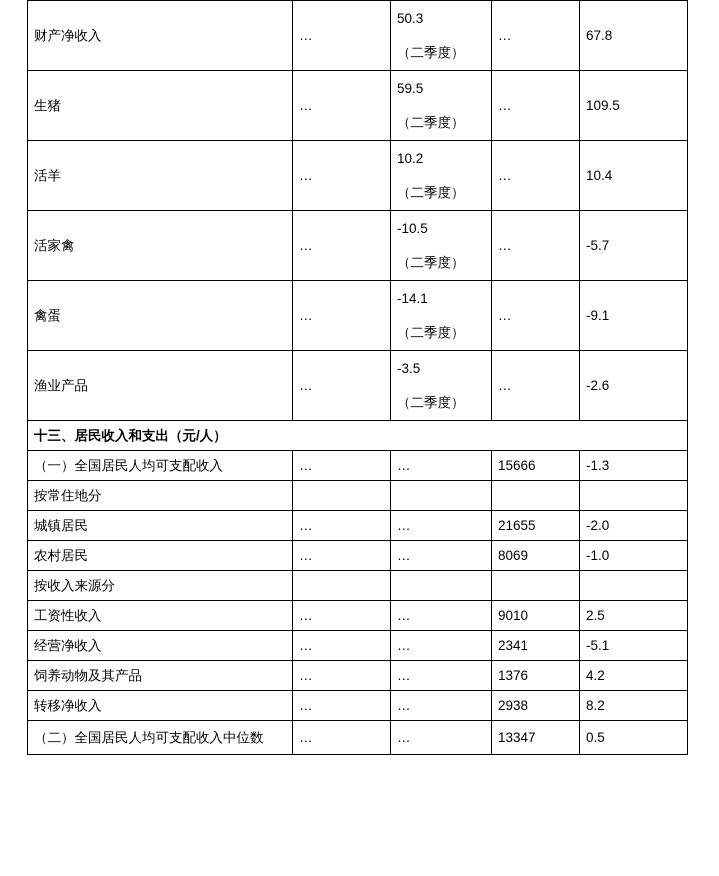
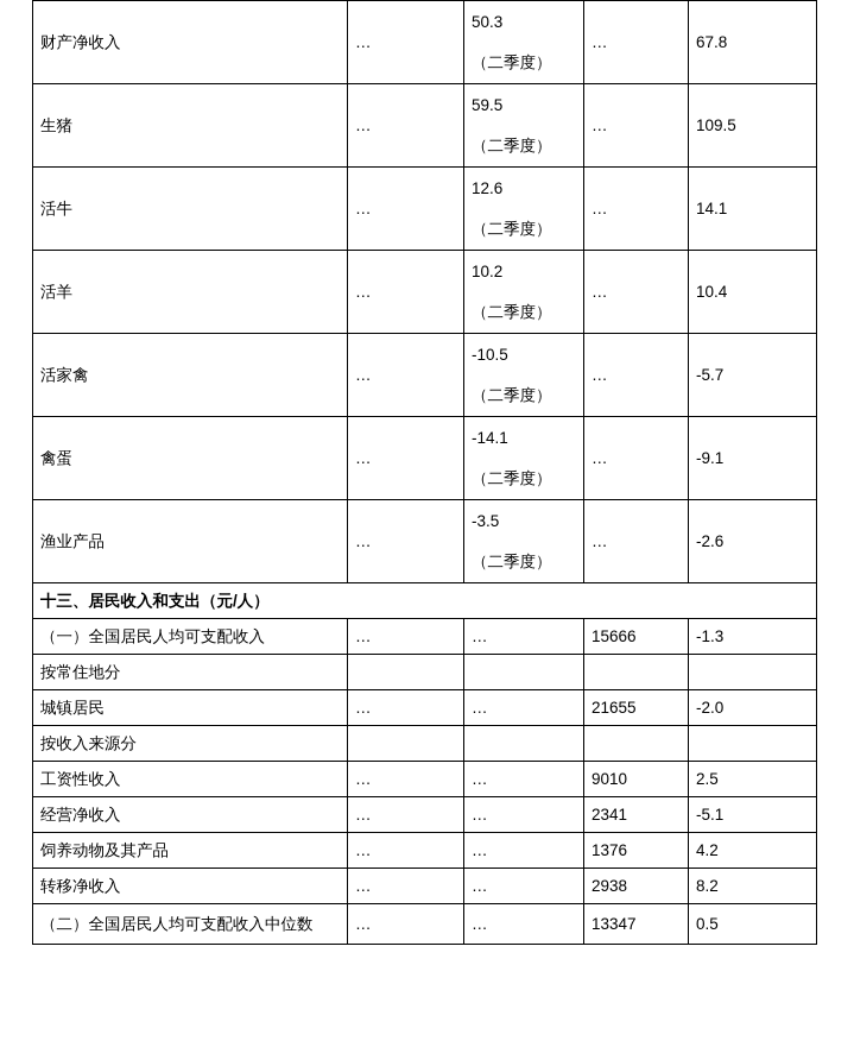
  财产净收入	…	50.3 （二季度）	…	67.8
  生猪	…	59.5 （二季度）	…	109.5
+ 活牛	…	12.6 （二季度）	…	14.1
  活羊	…	10.2 （二季度）	…	10.4
  活家禽	…	-10.5 （二季度）	…	-5.7
  禽蛋	…	-14.1 （二季度）	…	-9.1
  渔业产品	…	-3.5 （二季度）	…	-2.6
  十三、居民收入和支出（元/人）
  （一）全国居民人均可支配收入	…	…	15666	-1.3
  按常住地分
  城镇居民	…	…	21655	-2.0
- 农村居民	…	…	8069	-1.0
  按收入来源分
  工资性收入	…	…	9010	2.5
  经营净收入	…	…	2341	-5.1
  饲养动物及其产品	…	…	1376	4.2
  转移净收入	…	…	2938	8.2
  （二）全国居民人均可支配收入中位数	…	…	13347	0.5
